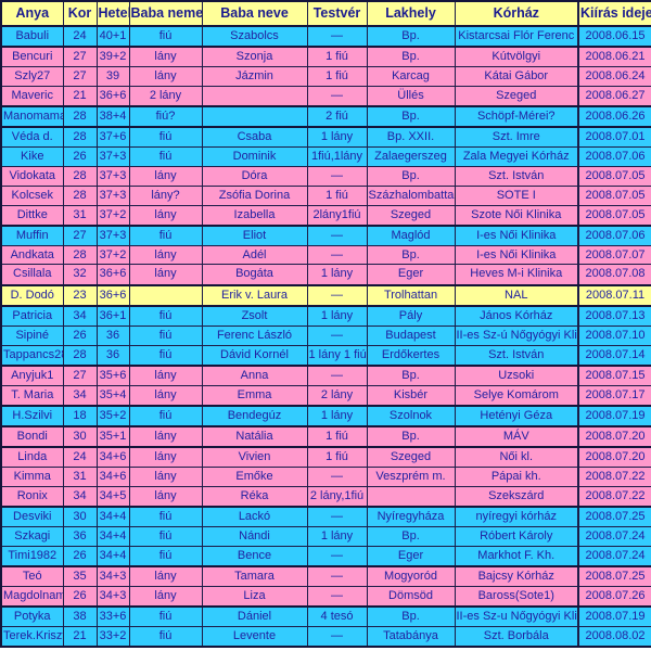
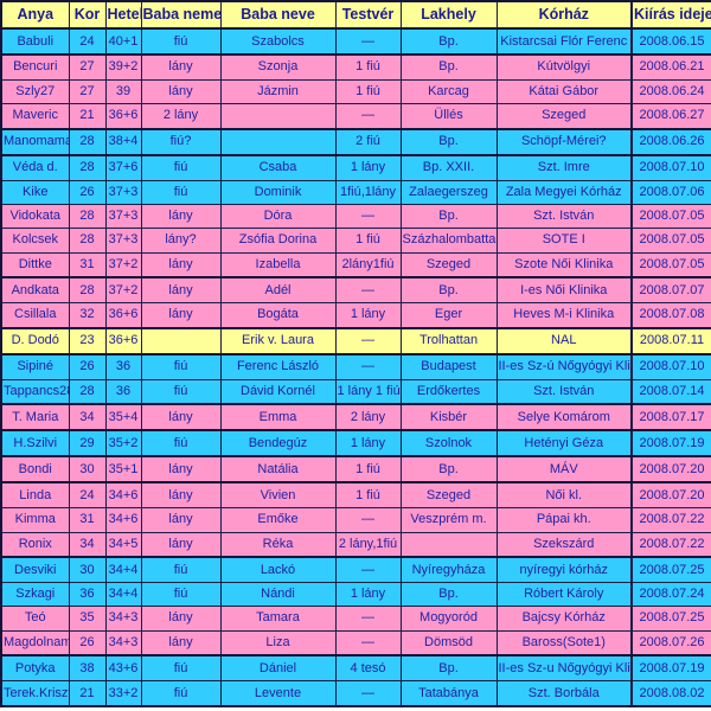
  Anya	Kor	Hete	Baba neme	Baba neve	Testvér	Lakhely	Kórház	Kiírás ideje
  Babuli	24	40+1	fiú	Szabolcs	—	Bp.	Kistarcsai Flór Ferenc	2008.06.15
  Bencuri	27	39+2	lány	Szonja	1 fiú	Bp.	Kútvölgyi	2008.06.21
  Szly27	27	39	lány	Jázmin	1 fiú	Karcag	Kátai Gábor	2008.06.24
  Maveric	21	36+6	2 lány		—	Üllés	Szeged	2008.06.27
  Manomam	28	38+4	fiú?		2 fiú	Bp.	Schöpf-Mérei?	2008.06.26
- Véda d.	28	37+6	fiú	Csaba	1 lány	Bp. XXII.	Szt. Imre	2008.07.01
+ Véda d.	28	37+6	fiú	Csaba	1 lány	Bp. XXII.	Szt. Imre	2008.07.10
  Kike	26	37+3	fiú	Dominik	1fiú,1lány	Zalaegerszeg	Zala Megyei Kórház	2008.07.06
  Vidokata	28	37+3	lány	Dóra	—	Bp.	Szt. István	2008.07.05
  Kolcsek	28	37+3	lány?	Zsófia Dorina	1 fiú	Százhalombatta	SOTE I	2008.07.05
  Dittke	31	37+2	lány	Izabella	2lány1fiú	Szeged	Szote Női Klinika	2008.07.05
- Muffin	27	37+3	fiú	Eliot	—	Maglód	I-es Női Klinika	2008.07.06
  Andkata	28	37+2	lány	Adél	—	Bp.	I-es Női Klinika	2008.07.07
  Csillala	32	36+6	lány	Bogáta	1 lány	Eger	Heves M-i Klinika	2008.07.08
  D. Dodó	23	36+6		Erik v. Laura	—	Trolhattan	NAL	2008.07.11
- Patricia	34	36+1	fiú	Zsolt	1 lány	Pály	János Kórház	2008.07.13
  Sipiné	26	36	fiú	Ferenc László	—	Budapest	II-es Sz-ú Nőgyógyi Kli	2008.07.10
  Tappancs2	28	36	fiú	Dávid Kornél	1 lány 1 fiú	Erdőkertes	Szt. István	2008.07.14
- Anyjuk1	27	35+6	lány	Anna	—	Bp.	Uzsoki	2008.07.15
  T. Maria	34	35+4	lány	Emma	2 lány	Kisbér	Selye Komárom	2008.07.17
- H.Szilvi	18	35+2	fiú	Bendegúz	1 lány	Szolnok	Hetényi Géza	2008.07.19
+ H.Szilvi	29	35+2	fiú	Bendegúz	1 lány	Szolnok	Hetényi Géza	2008.07.19
  Bondi	30	35+1	lány	Natália	1 fiú	Bp.	MÁV	2008.07.20
  Linda	24	34+6	lány	Vivien	1 fiú	Szeged	Női kl.	2008.07.20
  Kimma	31	34+6	lány	Emőke	—	Veszprém m.	Pápai kh.	2008.07.22
  Ronix	34	34+5	lány	Réka	2 lány,1fiú		Szekszárd	2008.07.22
  Desviki	30	34+4	fiú	Lackó	—	Nyíregyháza	nyíregyi kórház	2008.07.25
  Szkagi	36	34+4	fiú	Nándi	1 lány	Bp.	Róbert Károly	2008.07.24
- Timi1982	26	34+4	fiú	Bence	—	Eger	Markhot F. Kh.	2008.07.24
  Teó	35	34+3	lány	Tamara	—	Mogyoród	Bajcsy Kórház	2008.07.25
  Magdolnam	26	34+3	lány	Liza	—	Dömsöd	Baross(Sote1)	2008.07.26
- Potyka	38	33+6	fiú	Dániel	4 tesó	Bp.	II-es Sz-u Nőgyógyi Kli	2008.07.19
+ Potyka	38	43+6	fiú	Dániel	4 tesó	Bp.	II-es Sz-u Nőgyógyi Kli	2008.07.19
  Terek.Krisz	21	33+2	fiú	Levente	—	Tatabánya	Szt. Borbála	2008.08.02
